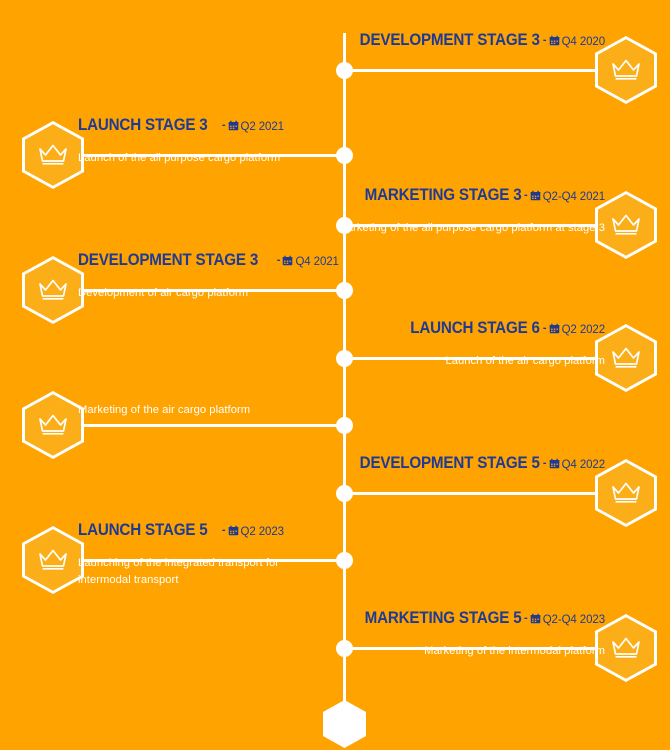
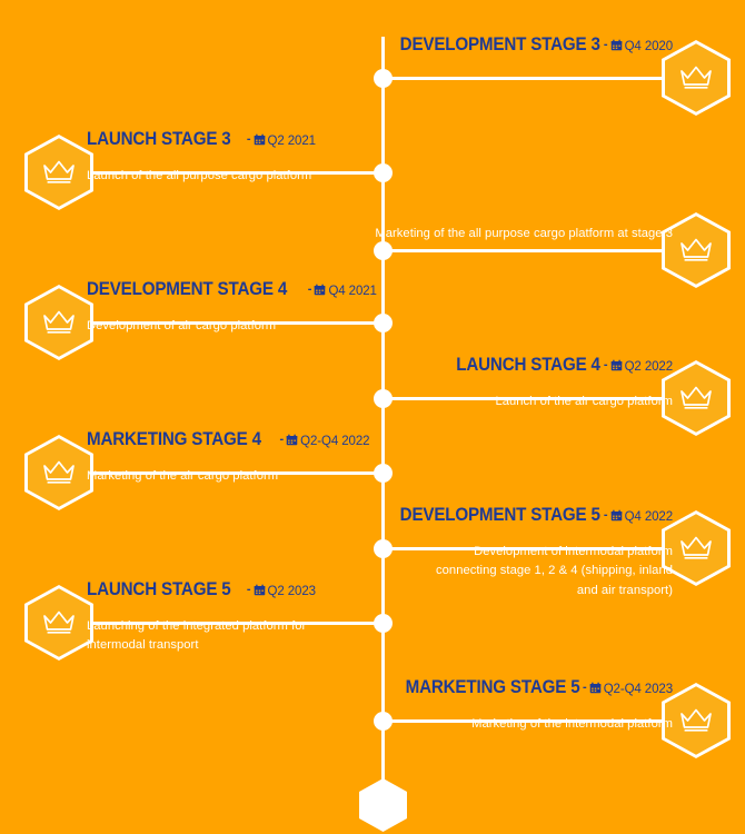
  DEVELOPMENT STAGE 3 - Q4 2020
  LAUNCH STAGE 3 - Q2 2021
  Launch of the all purpose cargo platform
- MARKETING STAGE 3 - Q2-Q4 2021
  Marketing of the all purpose cargo platform at stage 3
- DEVELOPMENT STAGE 3 - Q4 2021
+ DEVELOPMENT STAGE 4 - Q4 2021
  Development of air cargo platform
- LAUNCH STAGE 6 - Q2 2022
+ LAUNCH STAGE 4 - Q2 2022
  Launch of the air cargo platform
+ MARKETING STAGE 4 - Q2-Q4 2022
  Marketing of the air cargo platform
  DEVELOPMENT STAGE 5 - Q4 2022
+ Development of intermodal platform connecting stage 1, 2 & 4 (shipping, inland and air transport)
  LAUNCH STAGE 5 - Q2 2023
- Launching of the integrated transport for intermodal transport
+ Launching of the integrated platform for intermodal transport
  MARKETING STAGE 5 - Q2-Q4 2023
  Marketing of the intermodal platform
